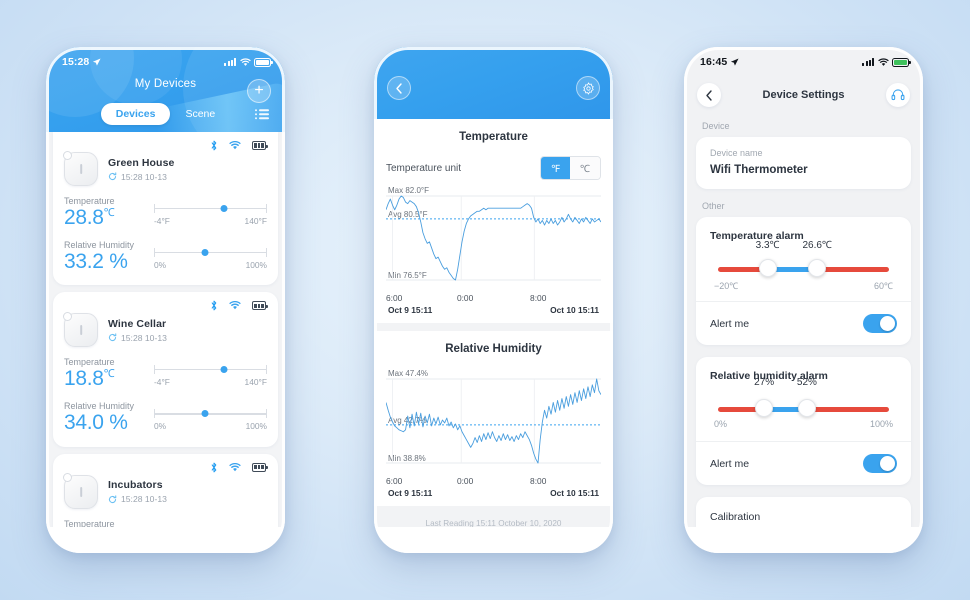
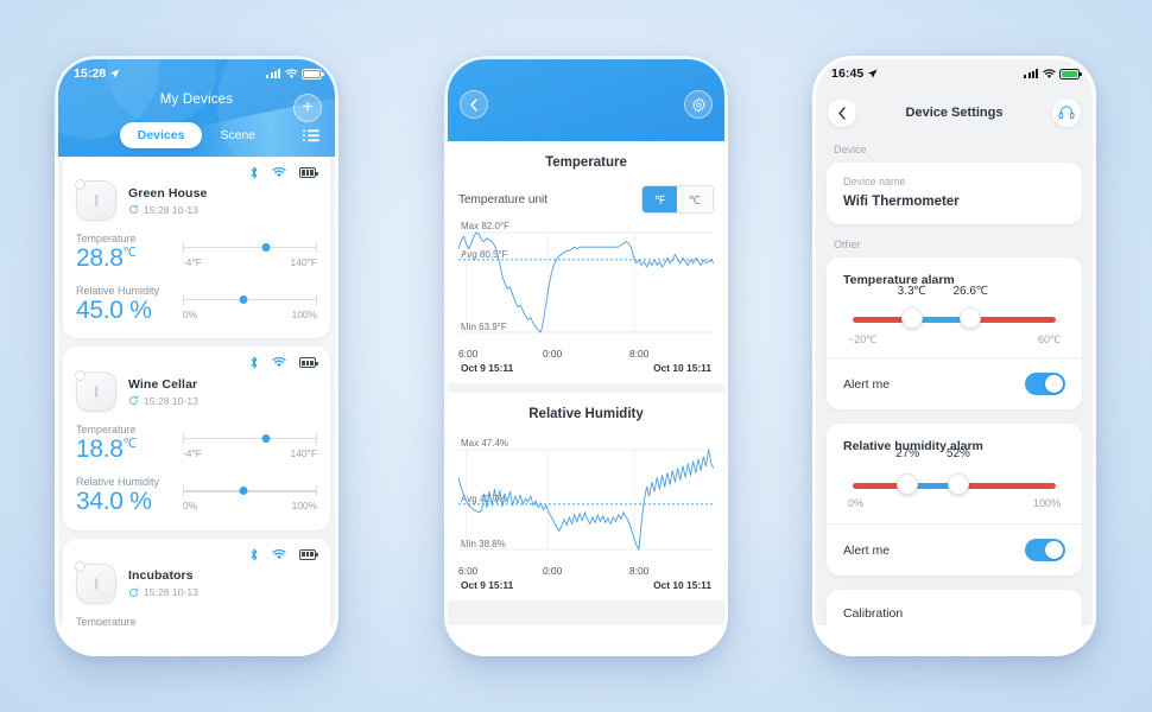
  15:28
  My Devices
  +
  Devices
  Scene
  Green House
  15:28 10-13
  Temperature
  28.8℃
  -4°F
  140°F
  Relative Humidity
- 33.2 %
+ 45.0 %
  0%
  100%
  Wine Cellar
  15:28 10-13
  Temperature
  18.8℃
  -4°F
  140°F
  Relative Humidity
  34.0 %
  0%
  100%
  Incubators
  15:28 10-13
  Temperature
  Temperature
  Temperature unit
  ℉
  ℃
  Max 82.0°F
  Avg 80.5°F
- Min 76.5°F
+ Min 63.9°F
  6:00
  0:00
  8:00
  Oct 9 15:11
  Oct 10 15:11
  Relative Humidity
  Max 47.4%
  Avg 42.7%
  Min 38.8%
  6:00
  0:00
  8:00
  Oct 9 15:11
  Oct 10 15:11
- Last Reading 15:11 October 10, 2020
  16:45
  Device Settings
  Device
  Device name
  Wifi Thermometer
  Other
  Temperature alarm
  3.3℃
  26.6℃
  −20℃
  60℃
  Alert me
  Relative humidity alarm
  27%
  52%
  0%
  100%
  Alert me
  Calibration
